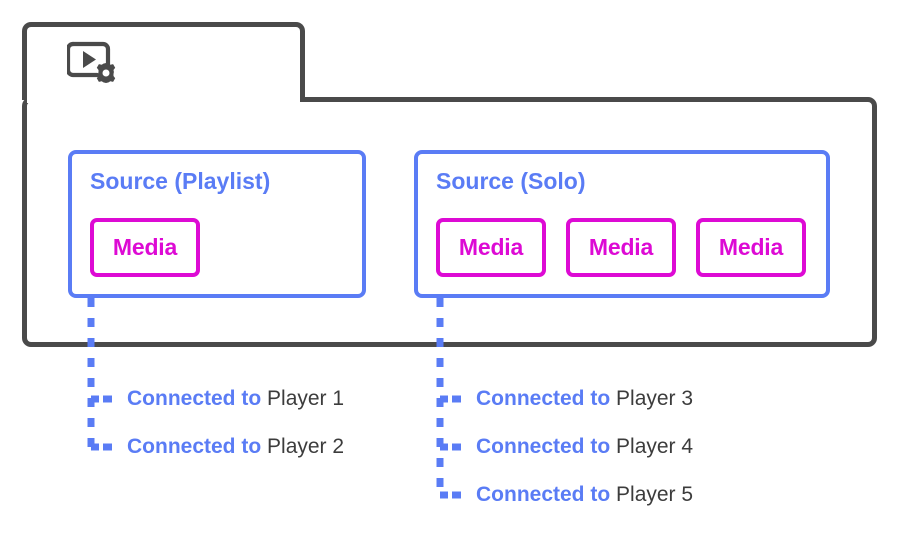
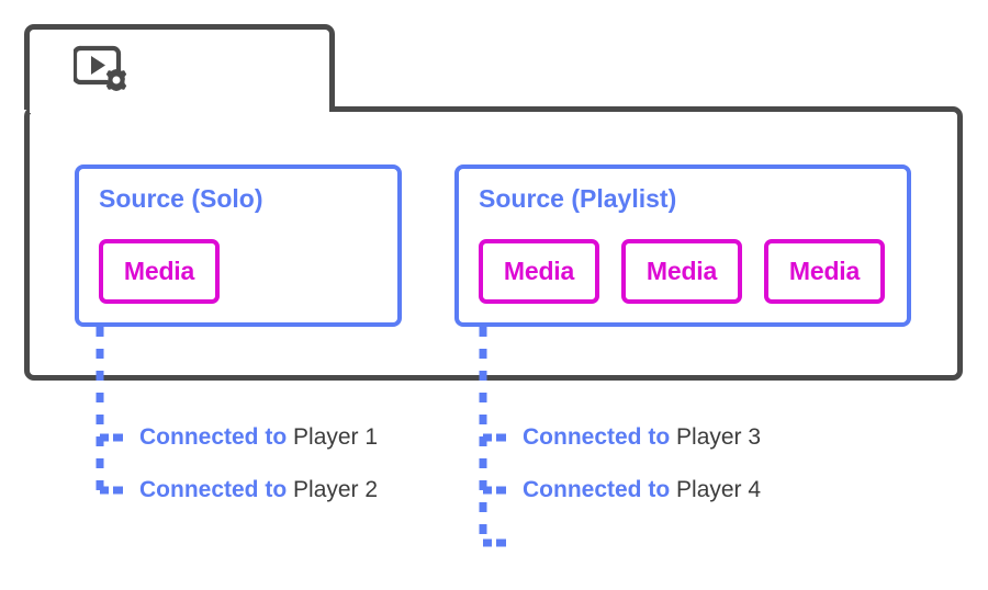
- Source (Playlist)
+ Source (Solo)
  Media
- Source (Solo)
+ Source (Playlist)
  Media
  Media
  Media
  Connected to Player 1
  Connected to Player 2
  Connected to Player 3
  Connected to Player 4
- Connected to Player 5
